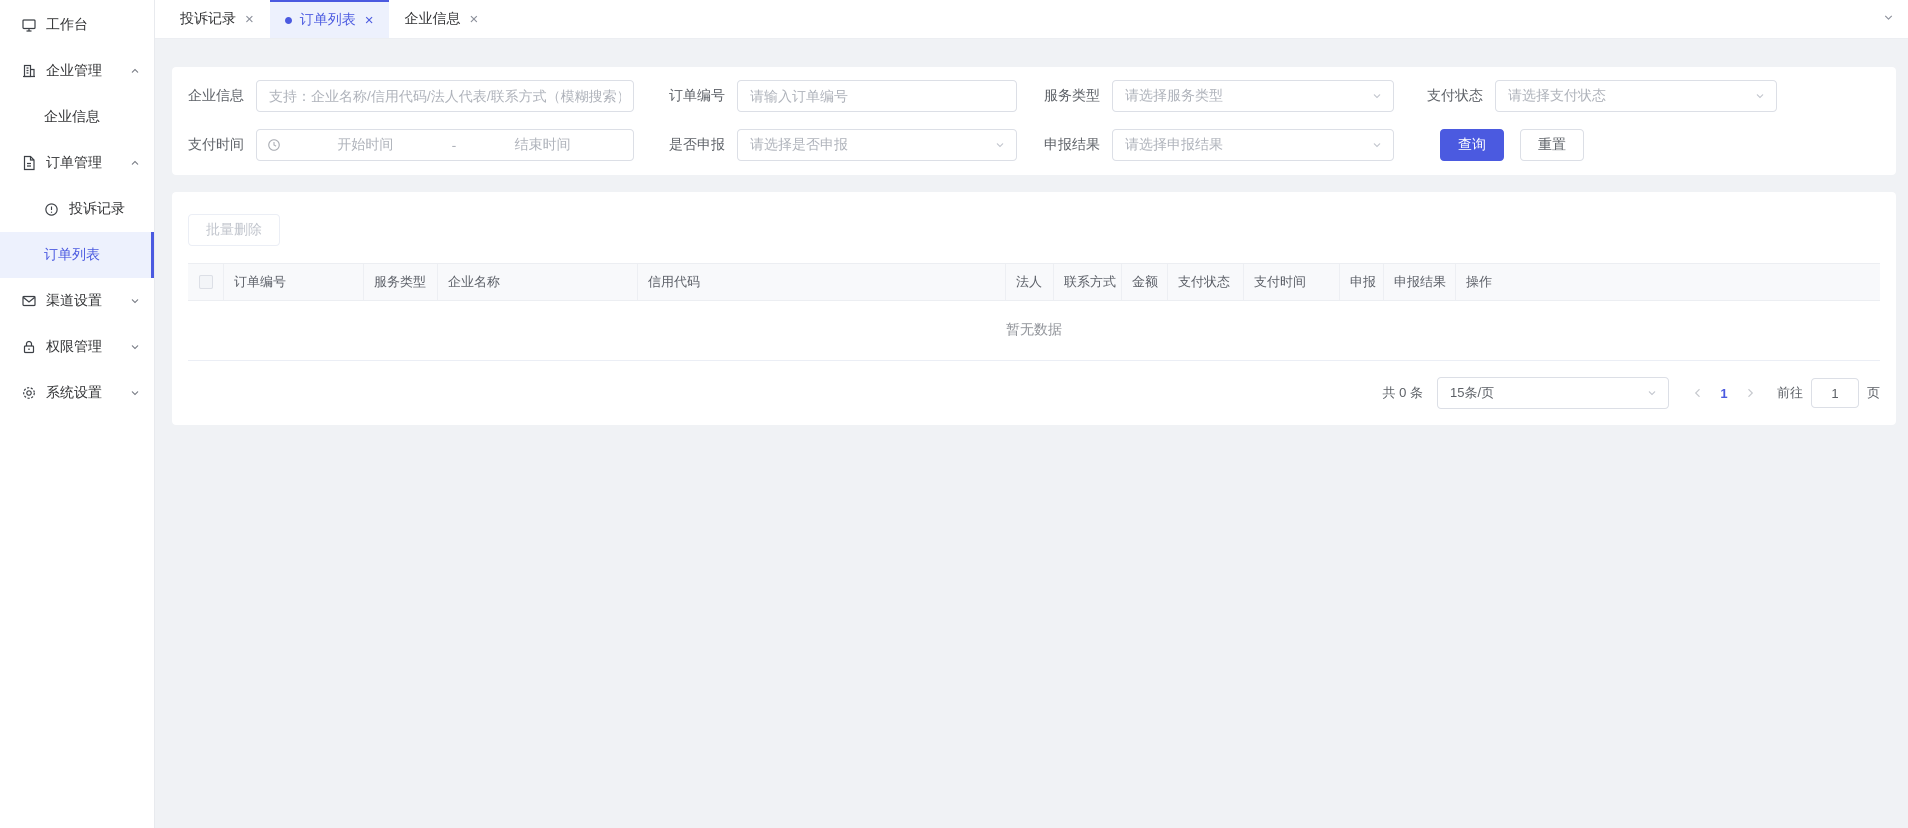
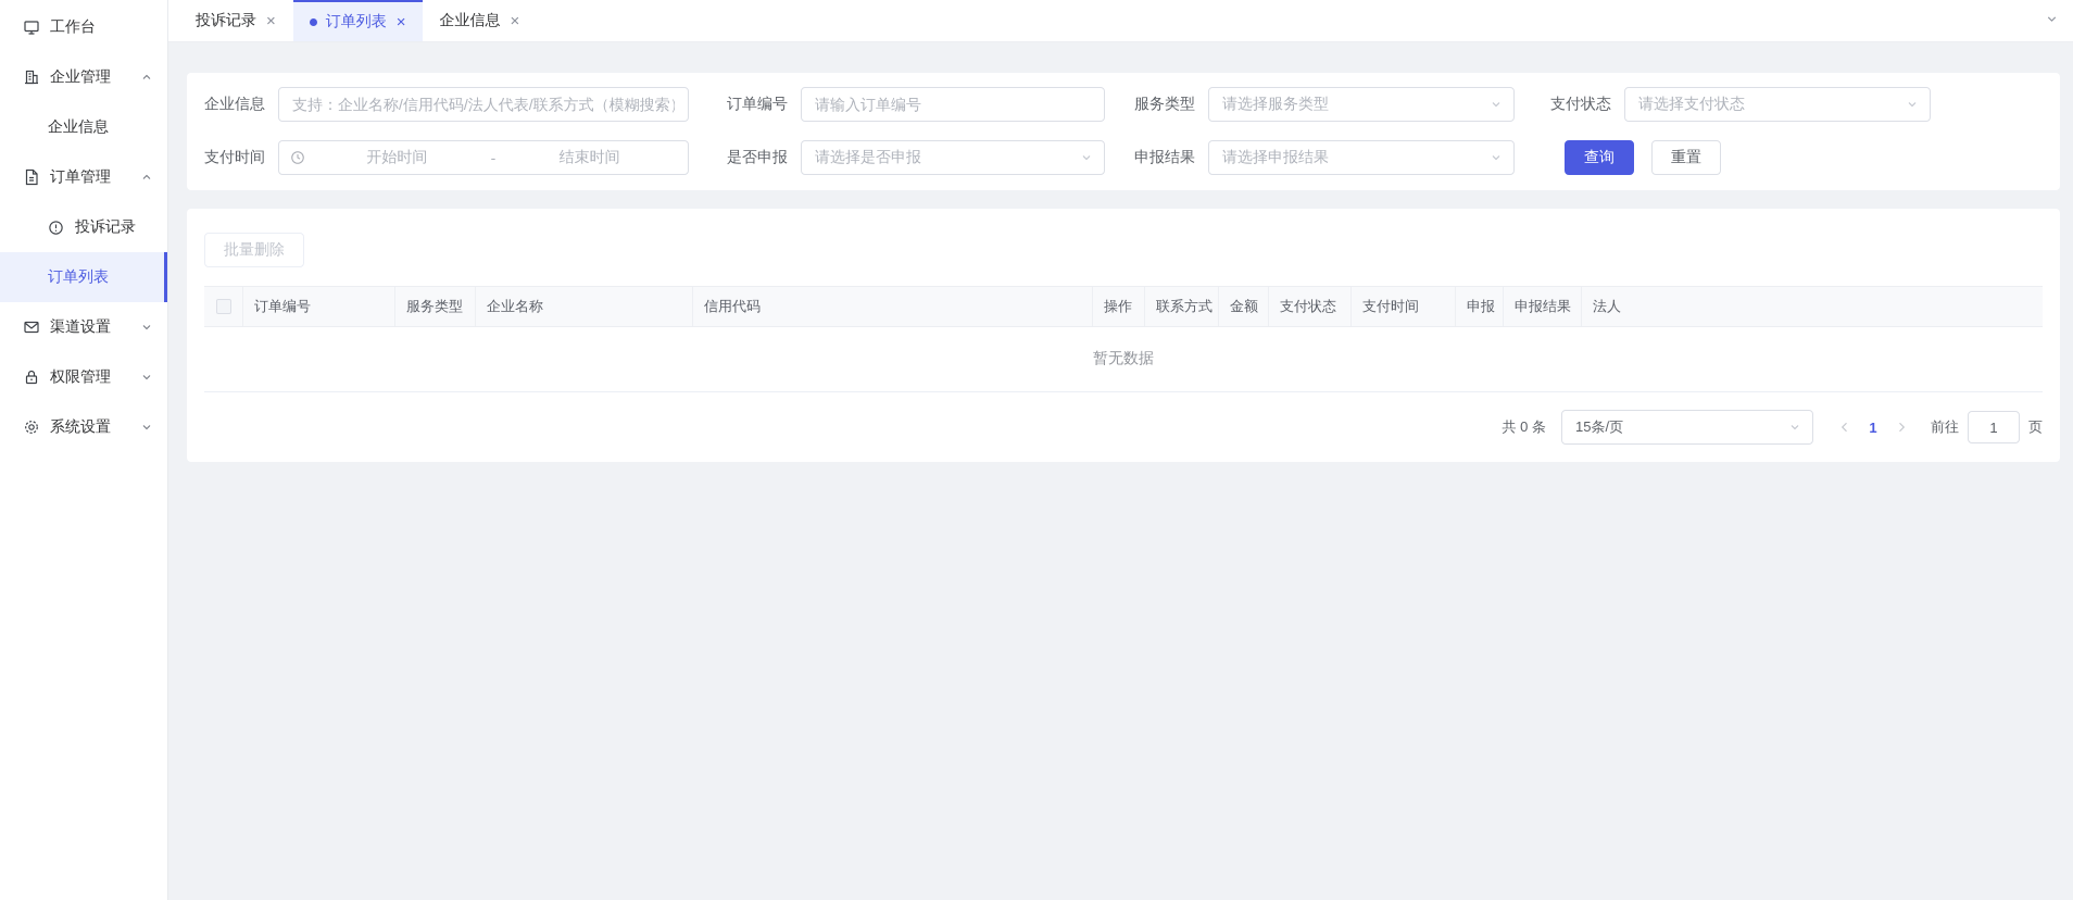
  工作台
  企业管理
  企业信息
  订单管理
  投诉记录
  订单列表
  渠道设置
  权限管理
  系统设置
  投诉记录
  ×
  订单列表
  ×
  企业信息
  ×
  企业信息
  支持：企业名称/信用代码/法人代表/联系方式（模糊搜索
  订单编号
  请输入订单编号
  服务类型
  请选择服务类型
  支付状态
  请选择支付状态
  支付时间
  开始时间
  -
  结束时间
  是否申报
  请选择是否申报
  申报结果
  请选择申报结果
  查询
  重置
  批量删除
  订单编号
  服务类型
  企业名称
  信用代码
- 法人
+ 操作
  联系方式
  金额
  支付状态
  支付时间
  申报
  申报结果
- 操作
+ 法人
  暂无数据
  共 0 条
  15条/页
  1
  前往
  1
  页
